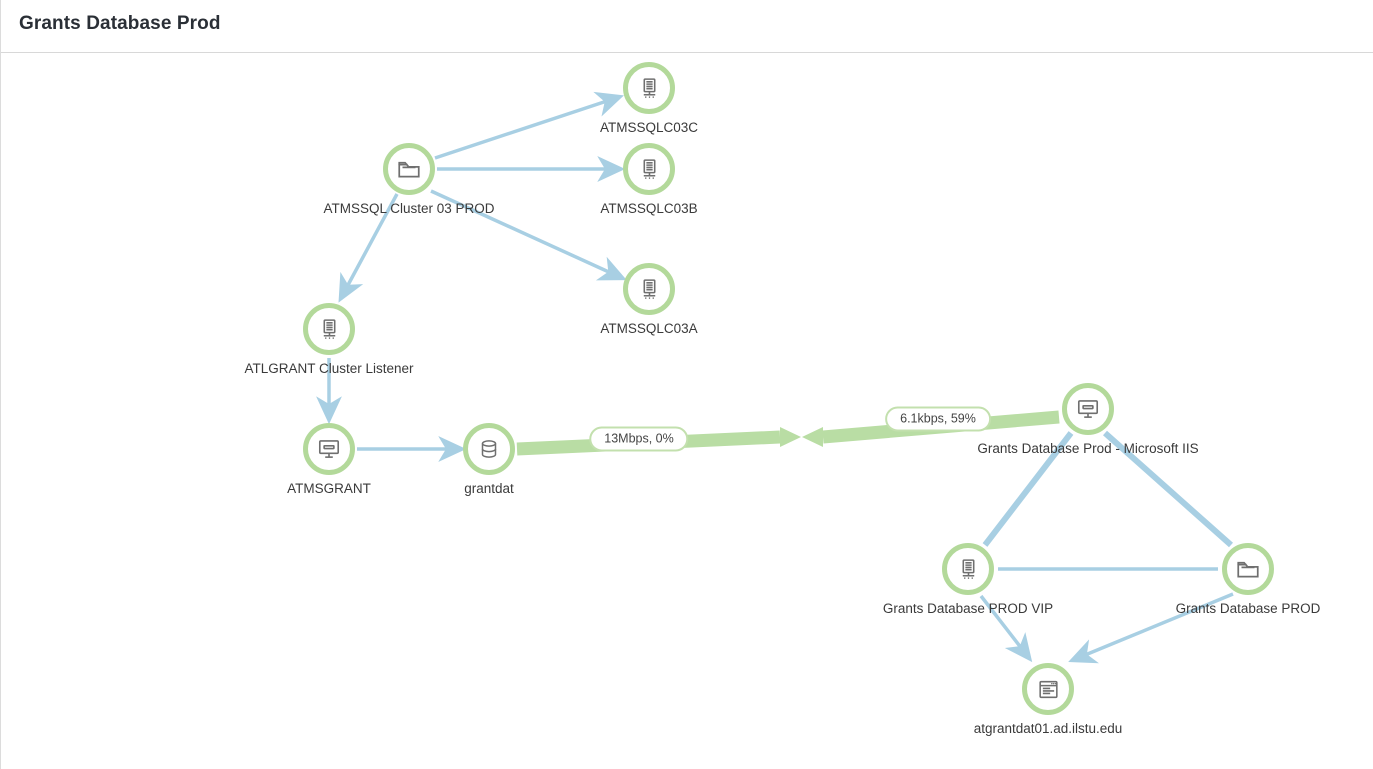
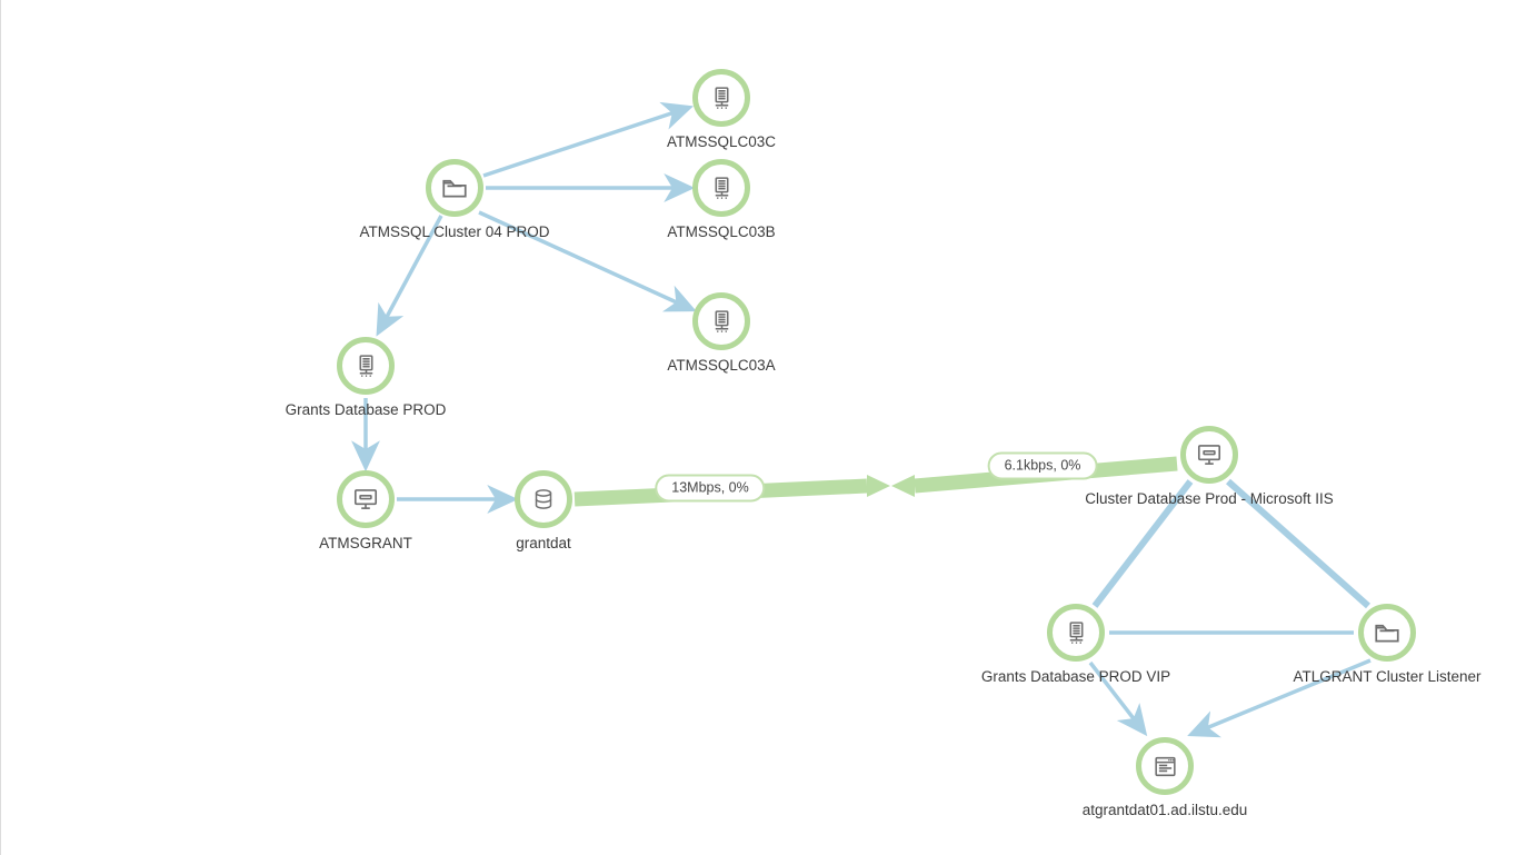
- Grants Database Prod
- ATMSSQL Cluster 03 PROD
+ ATMSSQL Cluster 04 PROD
  ATMSSQLC03C
  ATMSSQLC03B
  ATMSSQLC03A
- ATLGRANT Cluster Listener
+ Grants Database PROD
  ATMSGRANT
  grantdat
- Grants Database Prod - Microsoft IIS
+ Cluster Database Prod - Microsoft IIS
  Grants Database PROD VIP
- Grants Database PROD
+ ATLGRANT Cluster Listener
  atgrantdat01.ad.ilstu.edu
  13Mbps, 0%
- 6.1kbps, 59%
+ 6.1kbps, 0%
